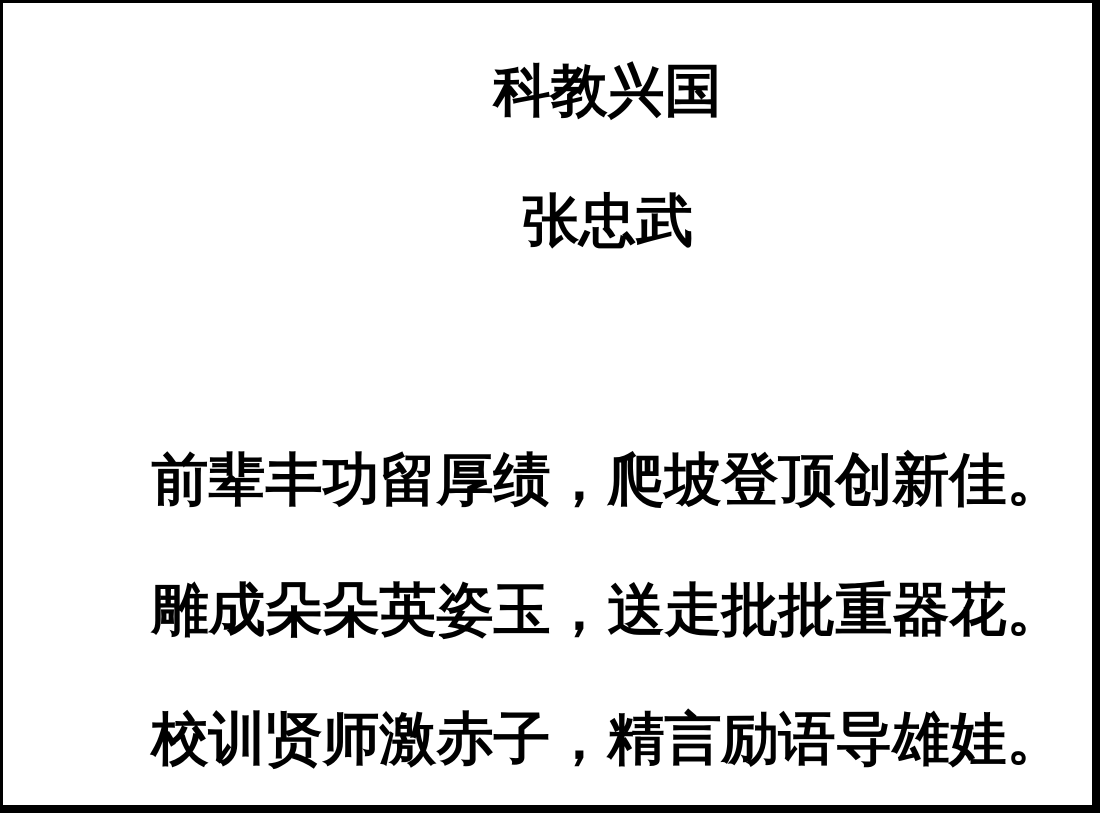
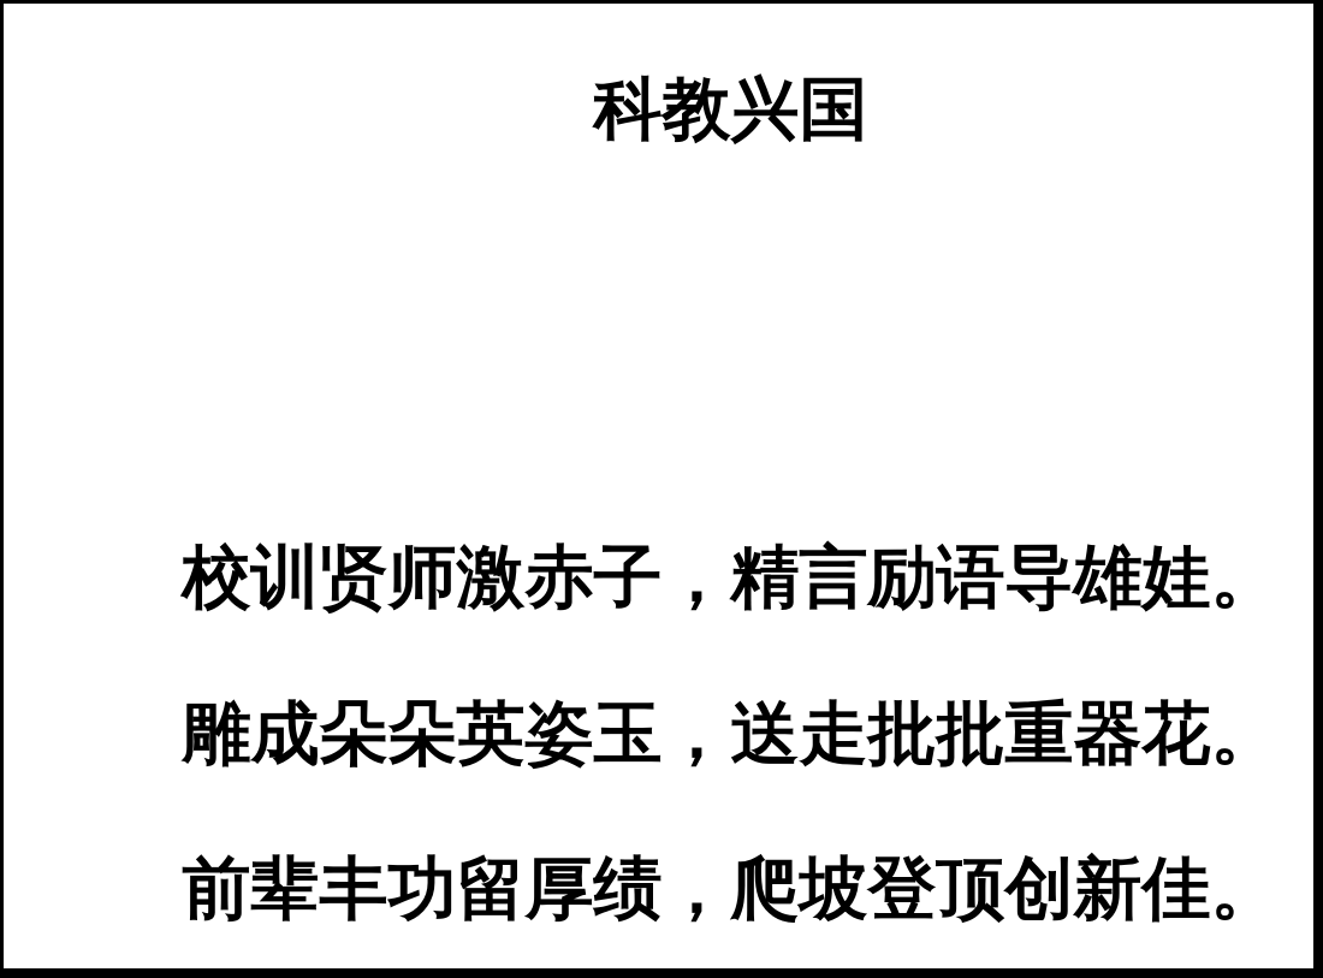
  科教兴国
- 张忠武
- 前辈丰功留厚绩，爬坡登顶创新佳。
+ 校训贤师激赤子，精言励语导雄娃。
  雕成朵朵英姿玉，送走批批重器花。
- 校训贤师激赤子，精言励语导雄娃。
+ 前辈丰功留厚绩，爬坡登顶创新佳。
